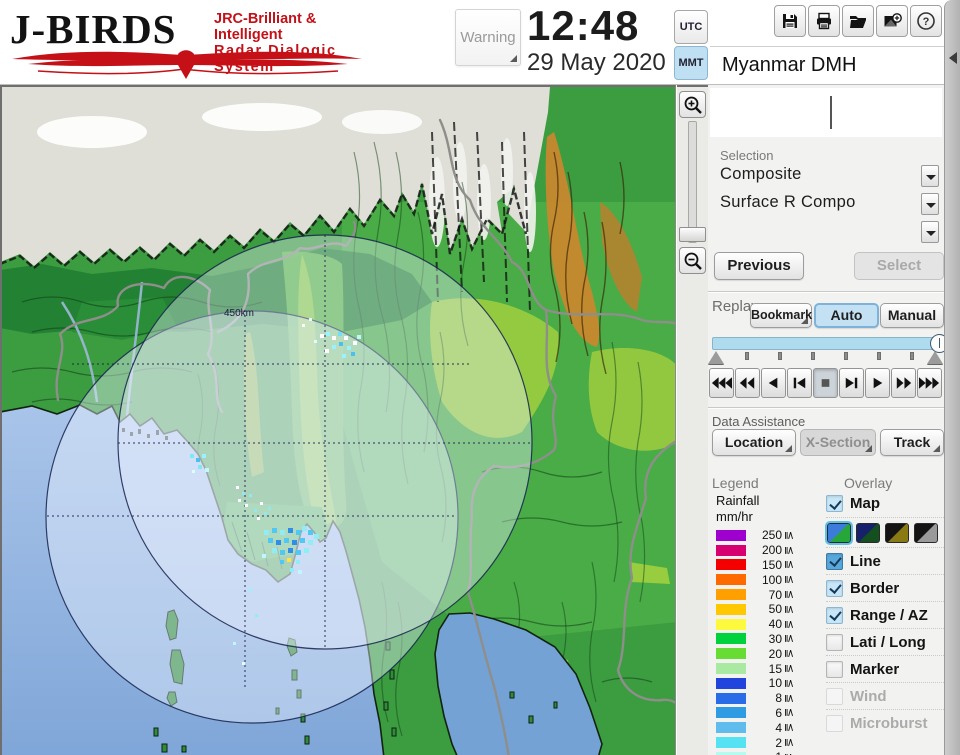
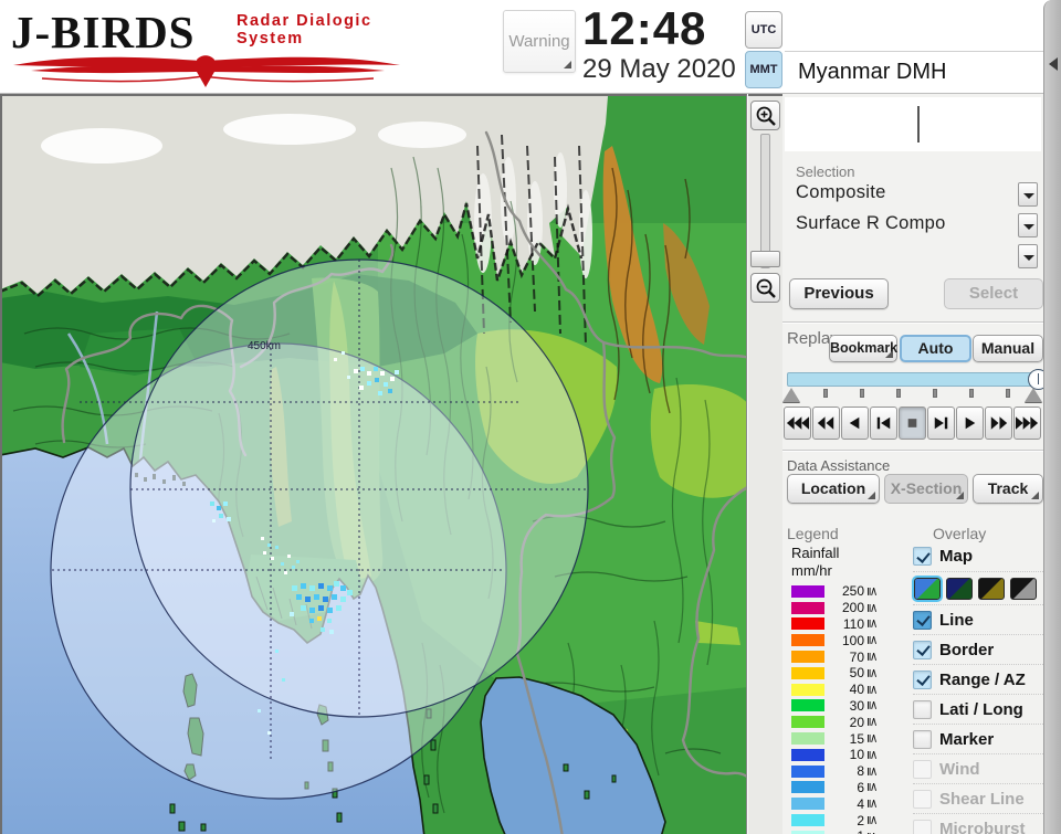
  J-BIRDS
- JRC-Brilliant & Intelligent
  Radar Dialogic System
  Warning
  12:48
  29 May 2020
  UTC
  MMT
- ?
  Myanmar DMH
  450km
  Selection
  Composite
  Surface R Compo
  Previous
  Select
  Repla
  Bookmark
  Auto
  Manual
  Data Assistance
  Location
  X-Section
  Track
  Legend
  Overlay
  Rainfall
  mm/hr
  250
  200
- 150
+ 110
  100
  70
  50
  40
  30
  20
  15
  10
  8
  6
  4
  2
  Map
  Line
  Border
  Range / AZ
  Lati / Long
  Marker
  Wind
+ Shear Line
  Microburst
